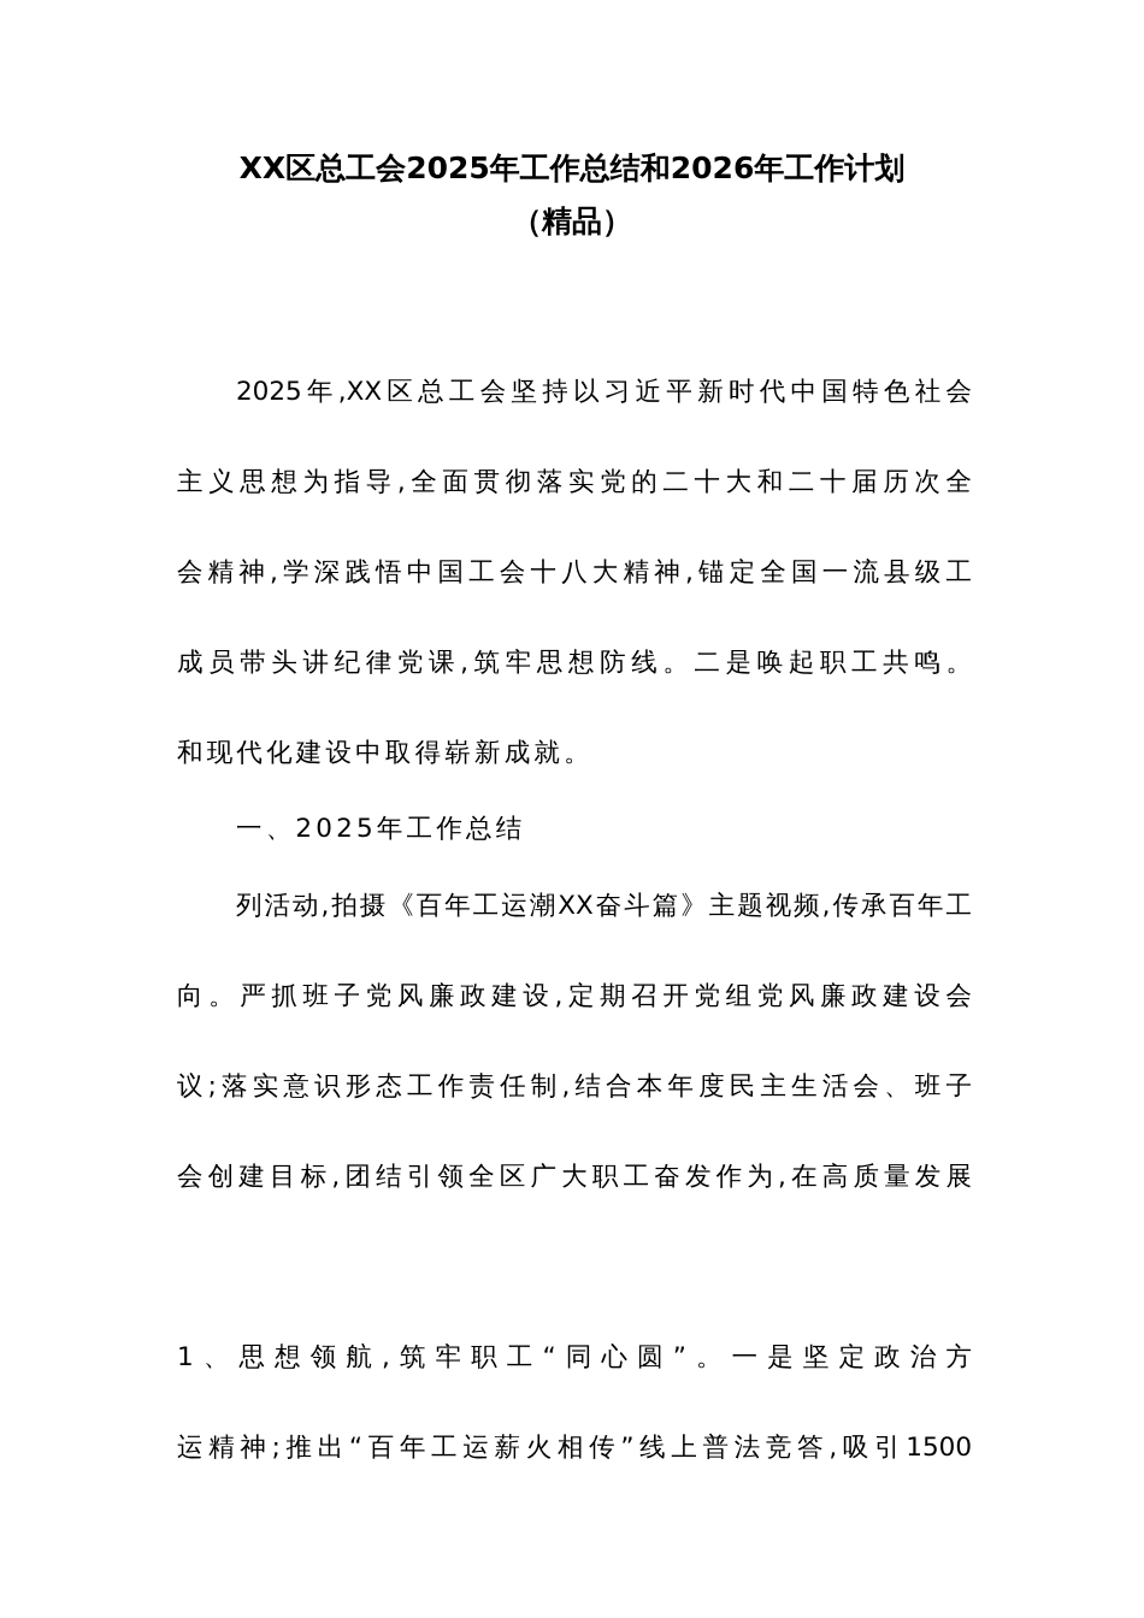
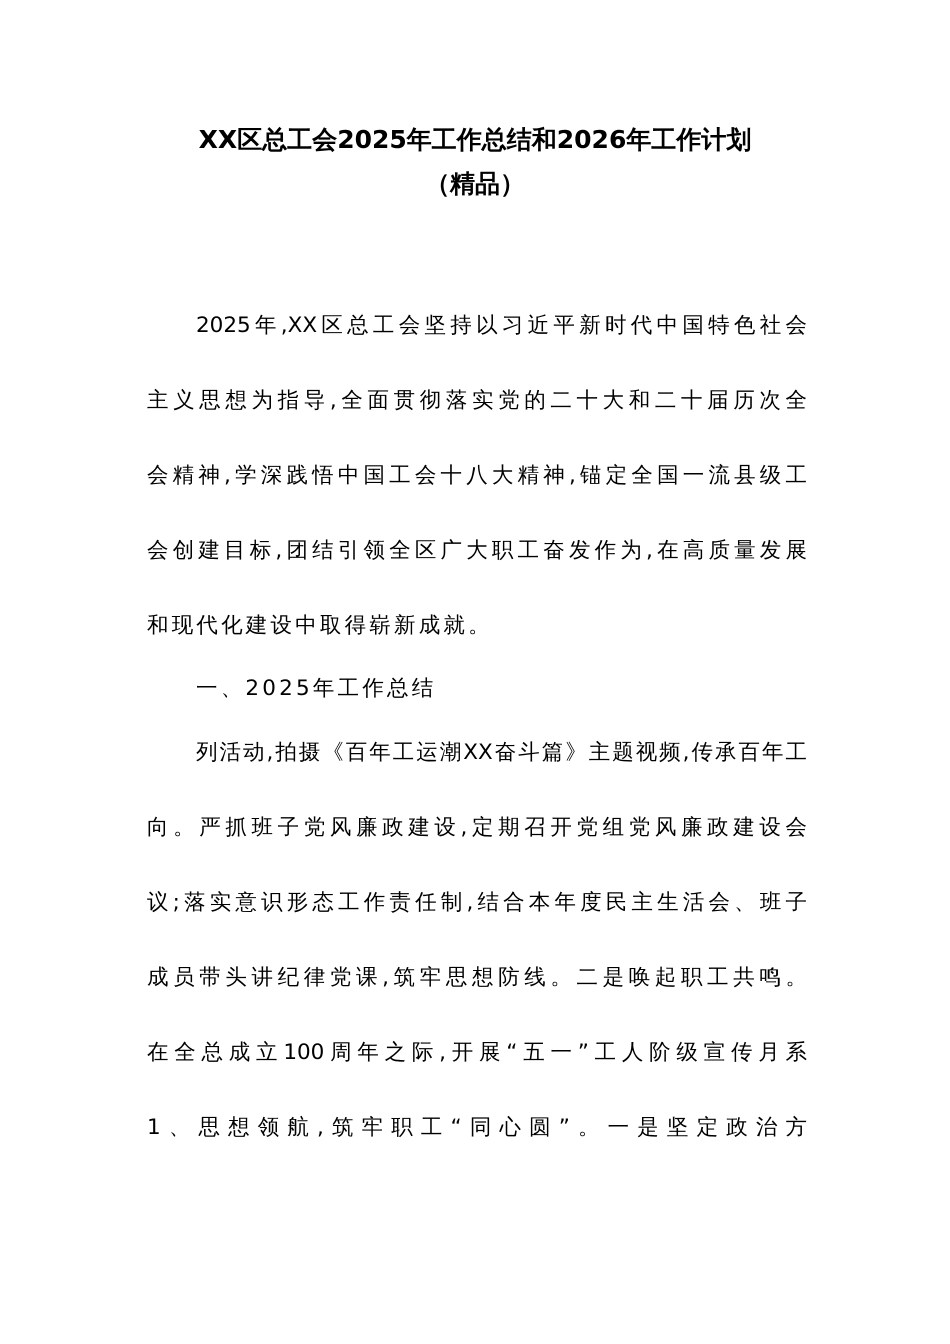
  XX区总工会2025年工作总结和2026年工作计划
  （精品）
  2025年,XX区总工会坚持以习近平新时代中国特色社会
  主义思想为指导,全面贯彻落实党的二十大和二十届历次全
  会精神,学深践悟中国工会十八大精神,锚定全国一流县级工
- 成员带头讲纪律党课,筑牢思想防线。二是唤起职工共鸣。
+ 会创建目标,团结引领全区广大职工奋发作为,在高质量发展
  和现代化建设中取得崭新成就。
  一、2025年工作总结
  列活动,拍摄《百年工运潮XX奋斗篇》主题视频,传承百年工
  向。严抓班子党风廉政建设,定期召开党组党风廉政建设会
  议;落实意识形态工作责任制,结合本年度民主生活会、班子
- 会创建目标,团结引领全区广大职工奋发作为,在高质量发展
+ 成员带头讲纪律党课,筑牢思想防线。二是唤起职工共鸣。
+ 在全总成立100周年之际,开展“五一”工人阶级宣传月系
  1、思想领航,筑牢职工“同心圆”。一是坚定政治方
- 运精神;推出“百年工运薪火相传”线上普法竞答,吸引1500
